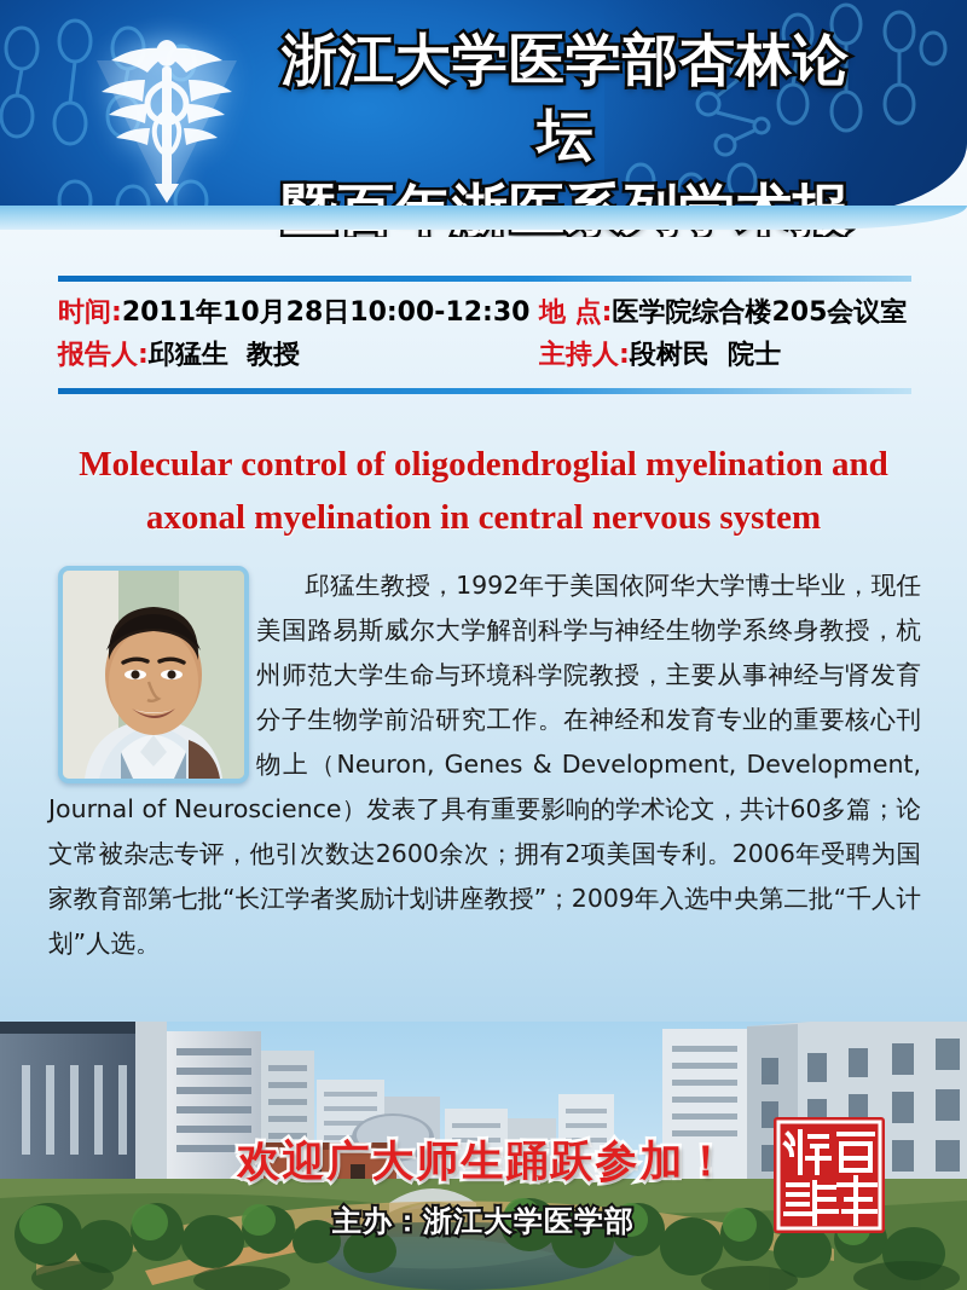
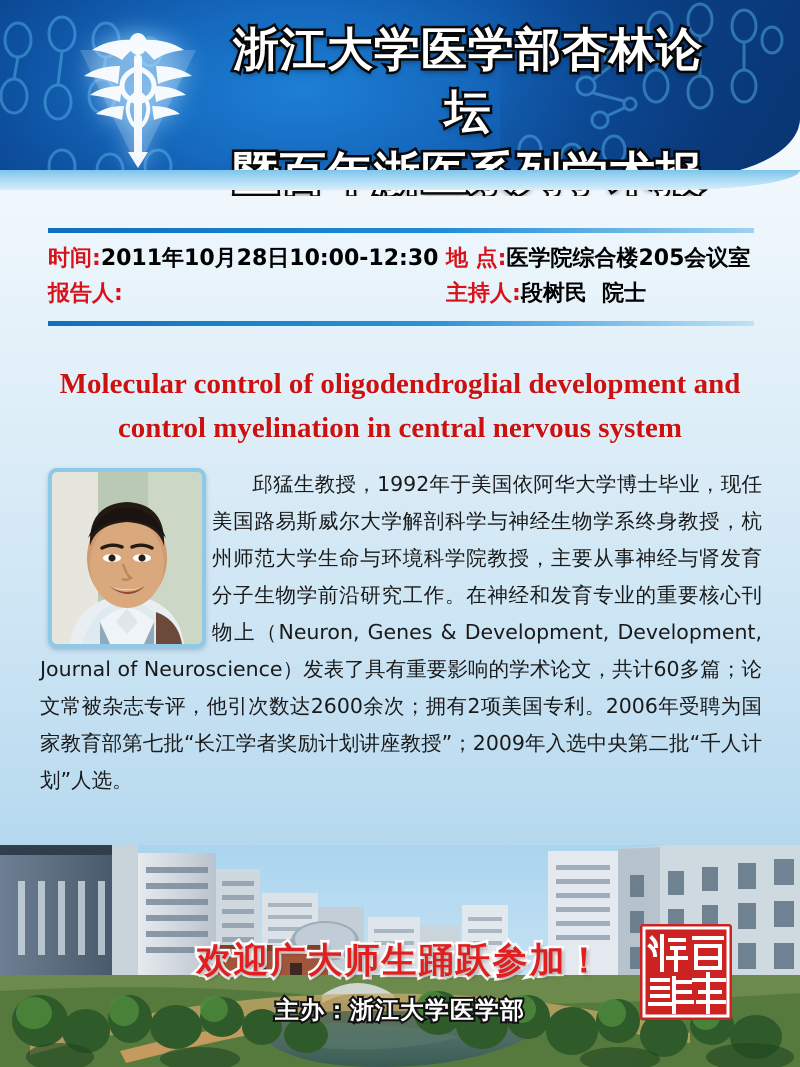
  浙江大学医学部杏林论坛
  时间:
  2011年10月28日10:00-12:30
  地 点:
  医学院综合楼205会议室
  报告人:
- 邱猛生 教授
  主持人:
  段树民 院士
- Molecular control of oligodendroglial myelination and
+ Molecular control of oligodendroglial development and
- axonal myelination in central nervous system
+ control myelination in central nervous system
  邱猛生教授，1992年于美国依阿华大学博士毕业，现任美国路易斯威尔大学解剖科学与神经生物学系终身教授，杭州师范大学生命与环境科学院教授，主要从事神经与肾发育分子生物学前沿研究工作。在神经和发育专业的重要核心刊物上（Neuron, Genes & Development, Development, Journal of Neuroscience）发表了具有重要影响的学术论文，共计60多篇；论文常被杂志专评，他引次数达2600余次；拥有2项美国专利。2006年受聘为国家教育部第七批“长江学者奖励计划讲座教授”；2009年入选中央第二批“千人计划”人选。
  欢迎广大师生踊跃参加！
  主办：浙江大学医学部
